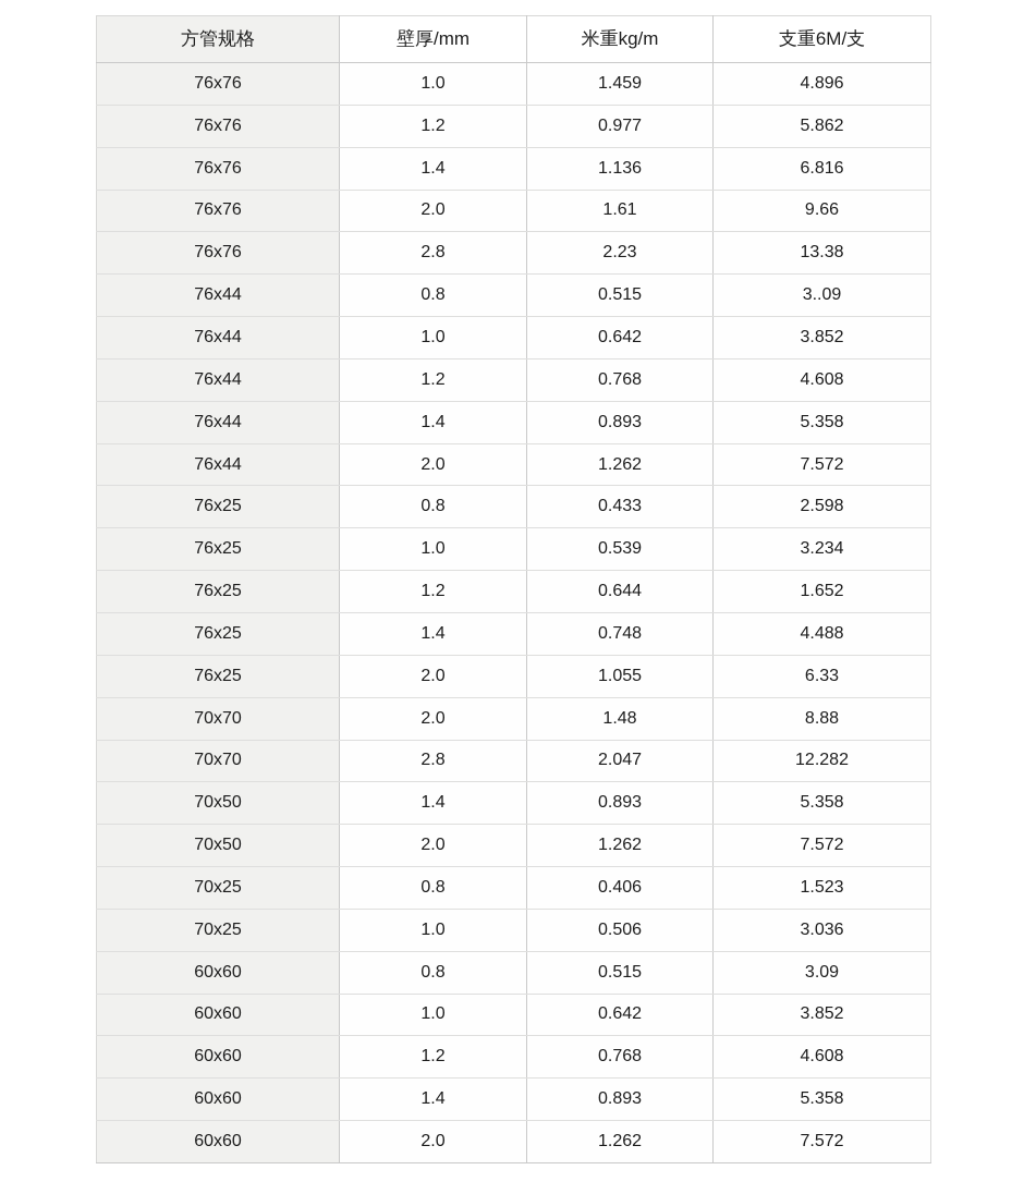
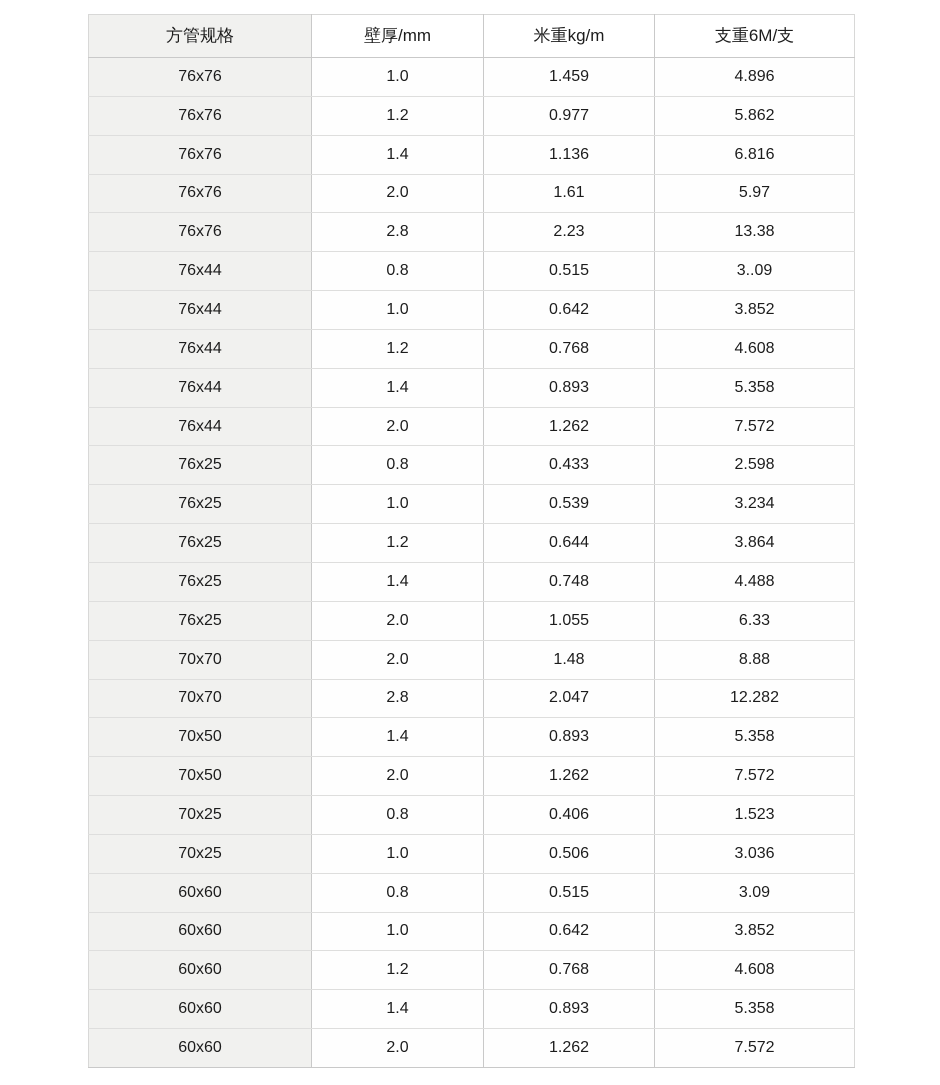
  方管规格	壁厚/mm	米重kg/m	支重6M/支
  76x76	1.0	1.459	4.896
  76x76	1.2	0.977	5.862
  76x76	1.4	1.136	6.816
- 76x76	2.0	1.61	9.66
+ 76x76	2.0	1.61	5.97
  76x76	2.8	2.23	13.38
  76x44	0.8	0.515	3..09
  76x44	1.0	0.642	3.852
  76x44	1.2	0.768	4.608
  76x44	1.4	0.893	5.358
  76x44	2.0	1.262	7.572
  76x25	0.8	0.433	2.598
  76x25	1.0	0.539	3.234
- 76x25	1.2	0.644	1.652
+ 76x25	1.2	0.644	3.864
  76x25	1.4	0.748	4.488
  76x25	2.0	1.055	6.33
  70x70	2.0	1.48	8.88
  70x70	2.8	2.047	12.282
  70x50	1.4	0.893	5.358
  70x50	2.0	1.262	7.572
  70x25	0.8	0.406	1.523
  70x25	1.0	0.506	3.036
  60x60	0.8	0.515	3.09
  60x60	1.0	0.642	3.852
  60x60	1.2	0.768	4.608
  60x60	1.4	0.893	5.358
  60x60	2.0	1.262	7.572
